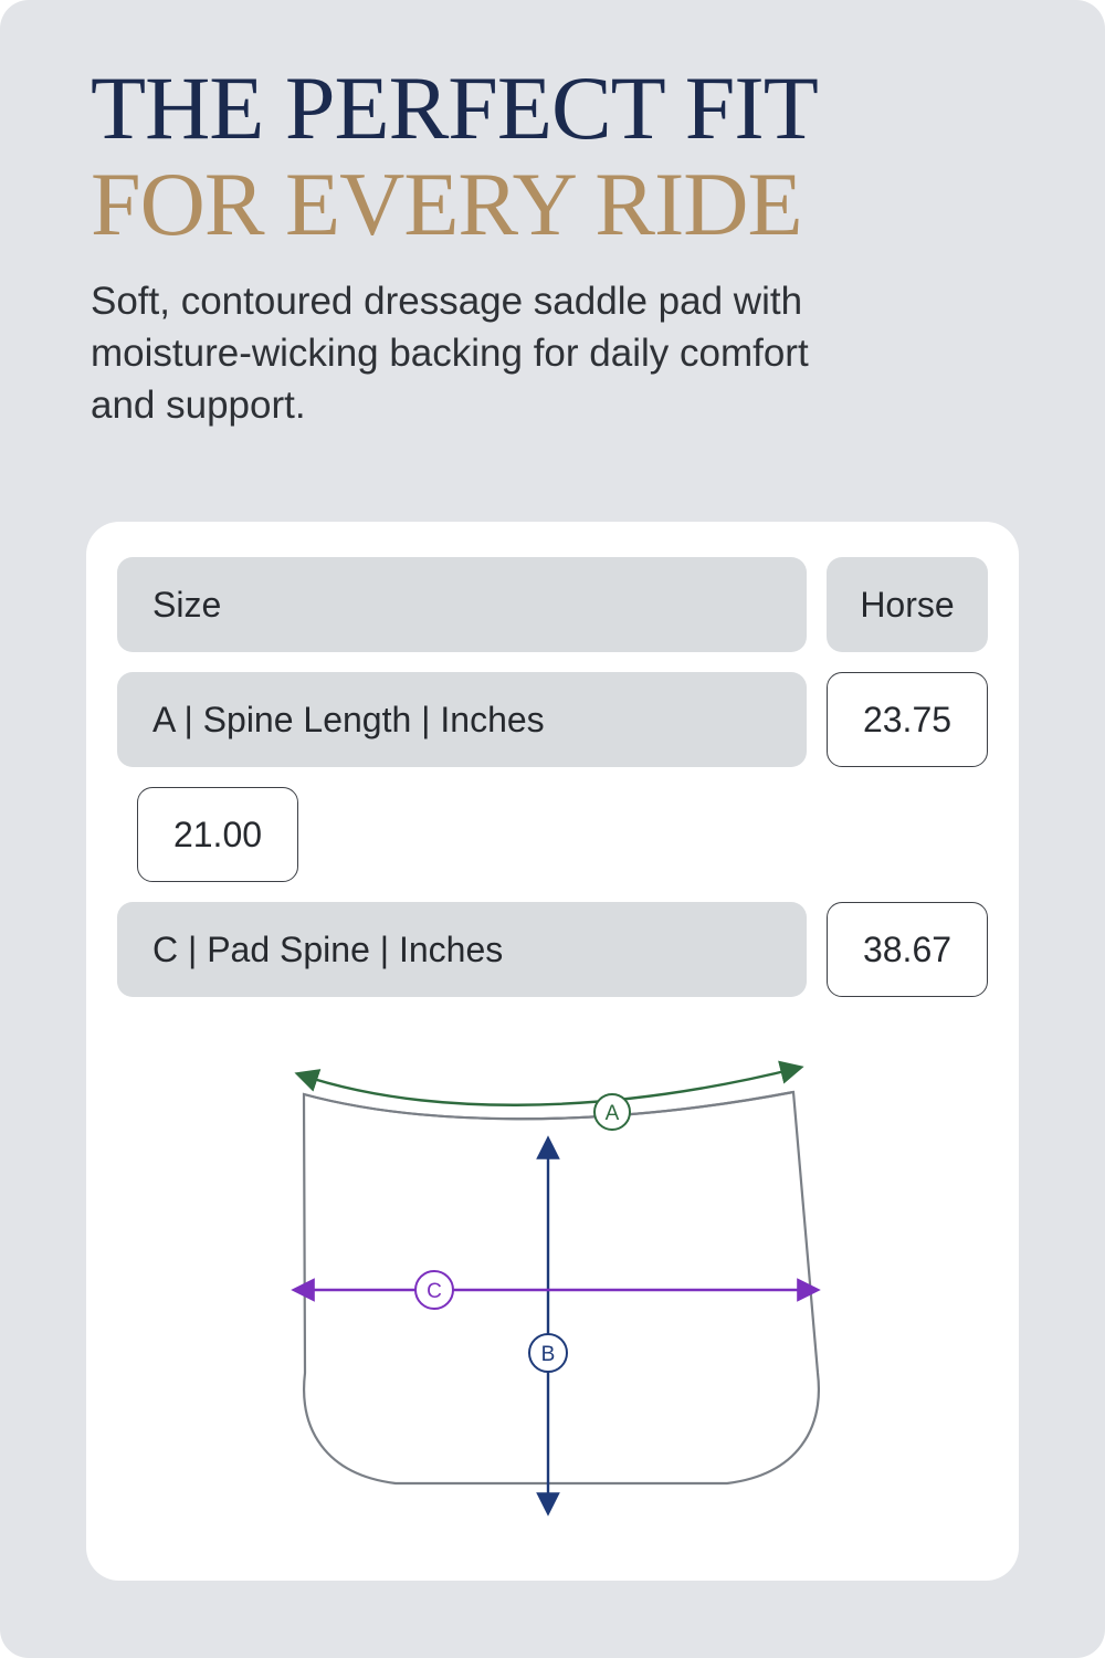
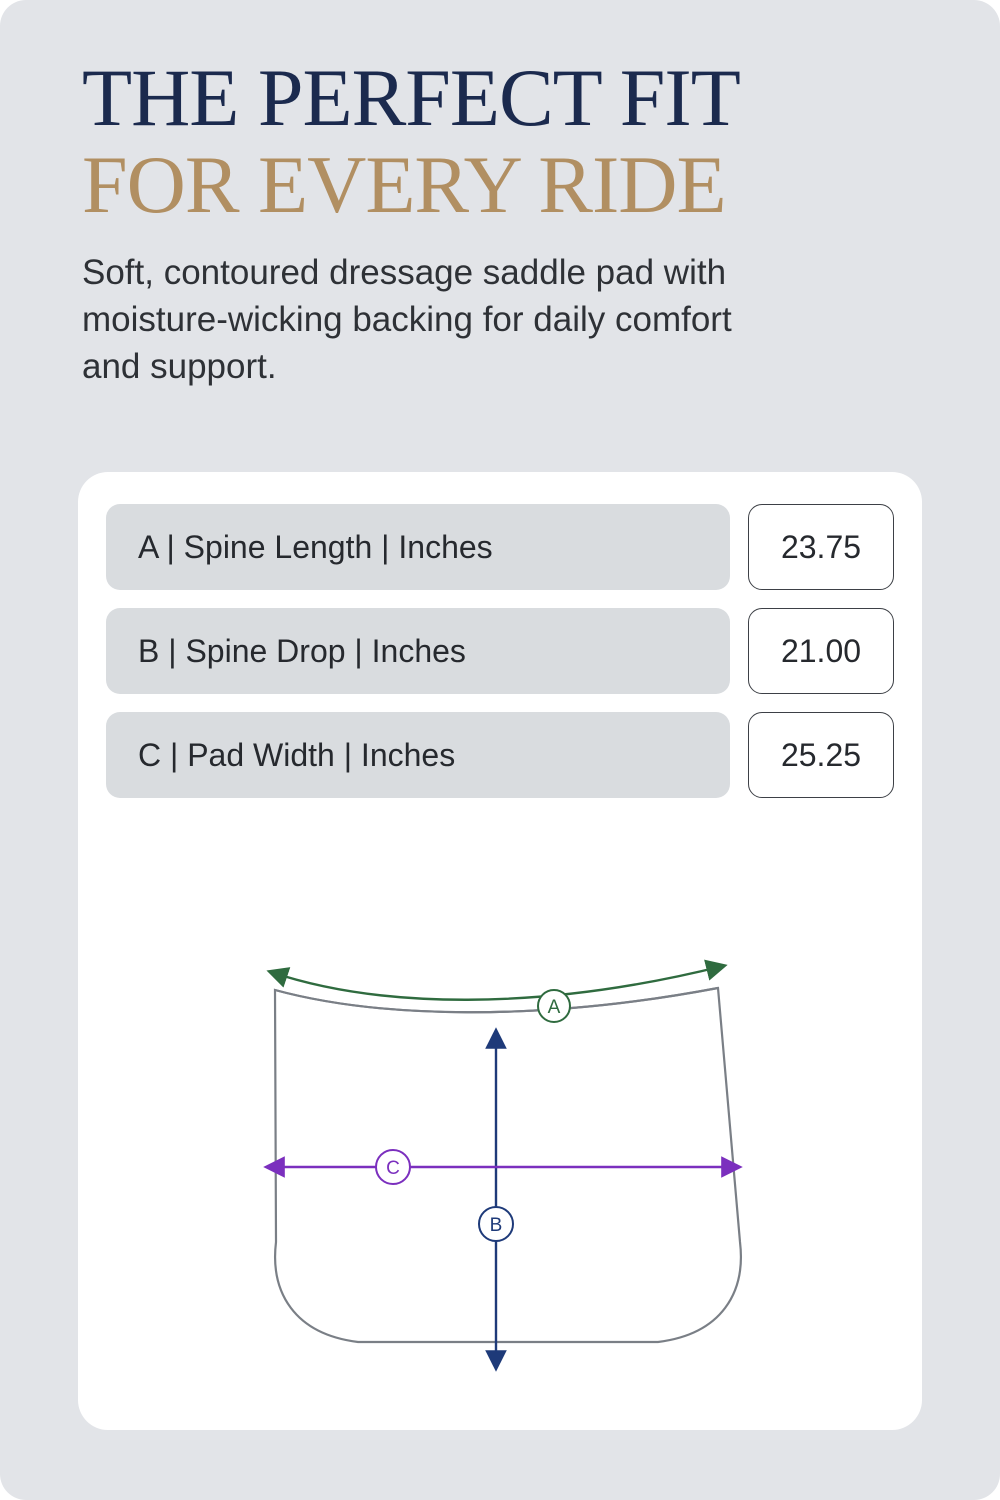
  THE PERFECT FIT
  FOR EVERY RIDE
  Soft, contoured dressage saddle pad with moisture-wicking backing for daily comfort and support.
- Size
- Horse
  A | Spine Length | Inches
  23.75
+ B | Spine Drop | Inches
  21.00
- C | Pad Spine | Inches
+ C | Pad Width | Inches
- 38.67
+ 25.25
  A
  B
  C
